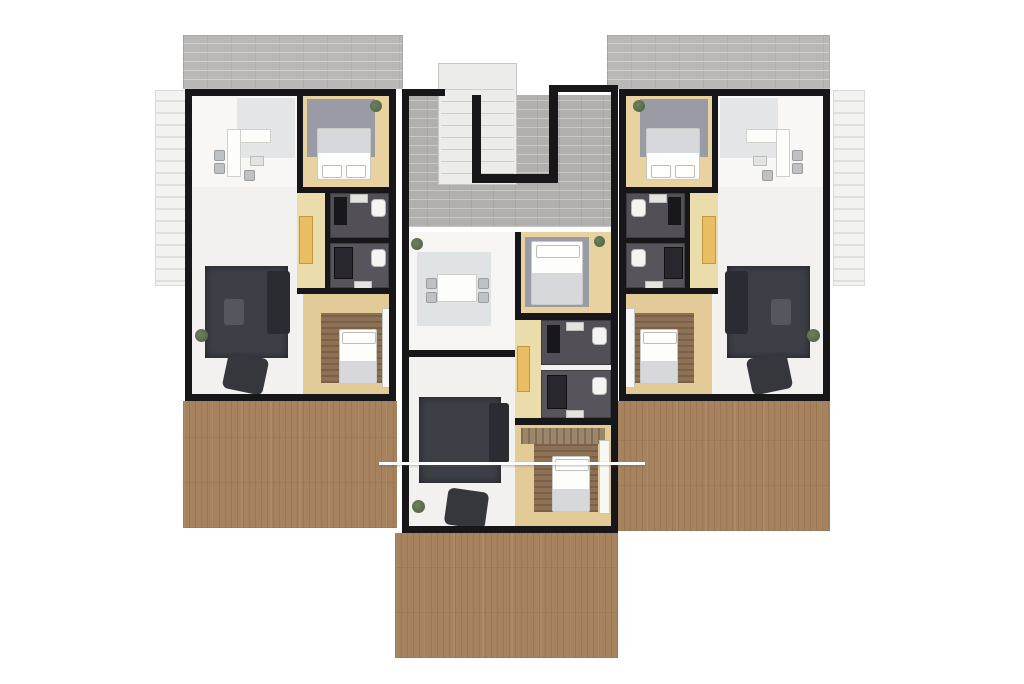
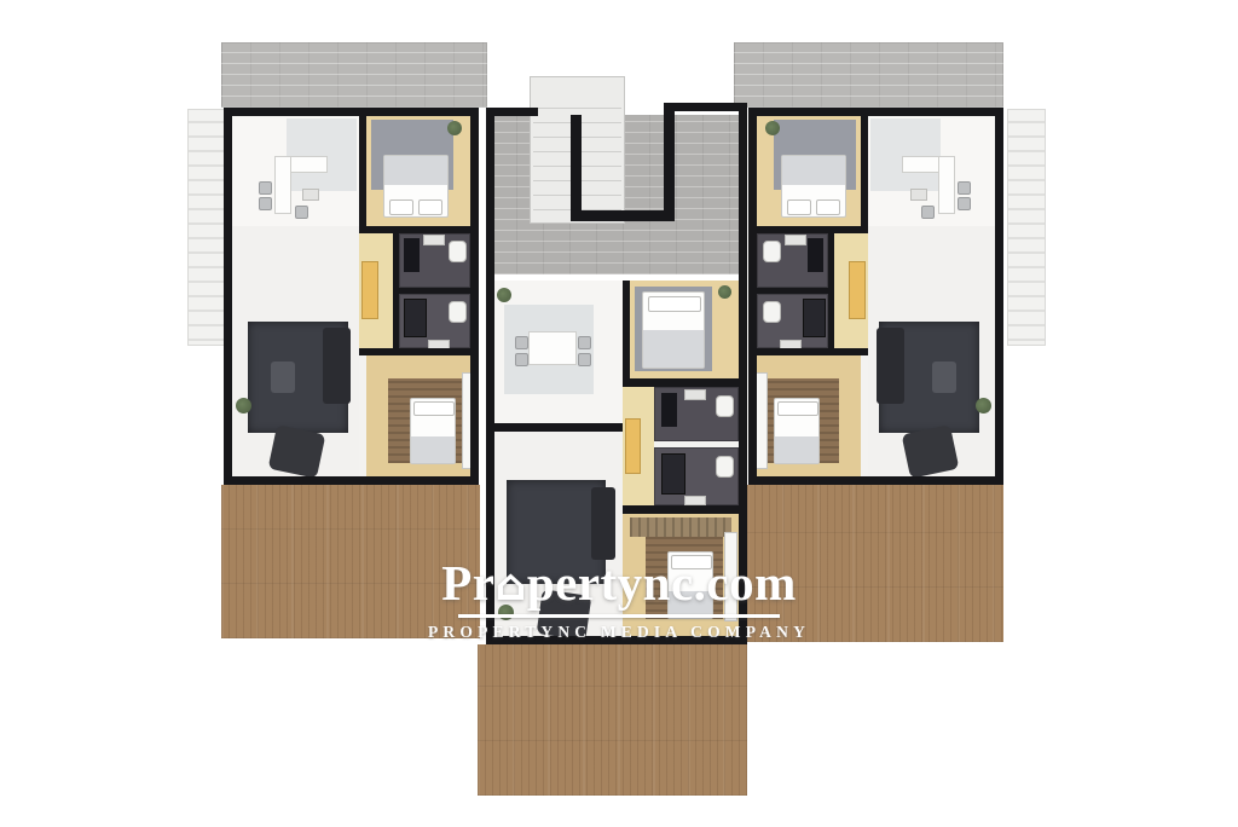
+ Pr⌂pertync.com
+ PROPERTYNC MEDIA COMPANY
